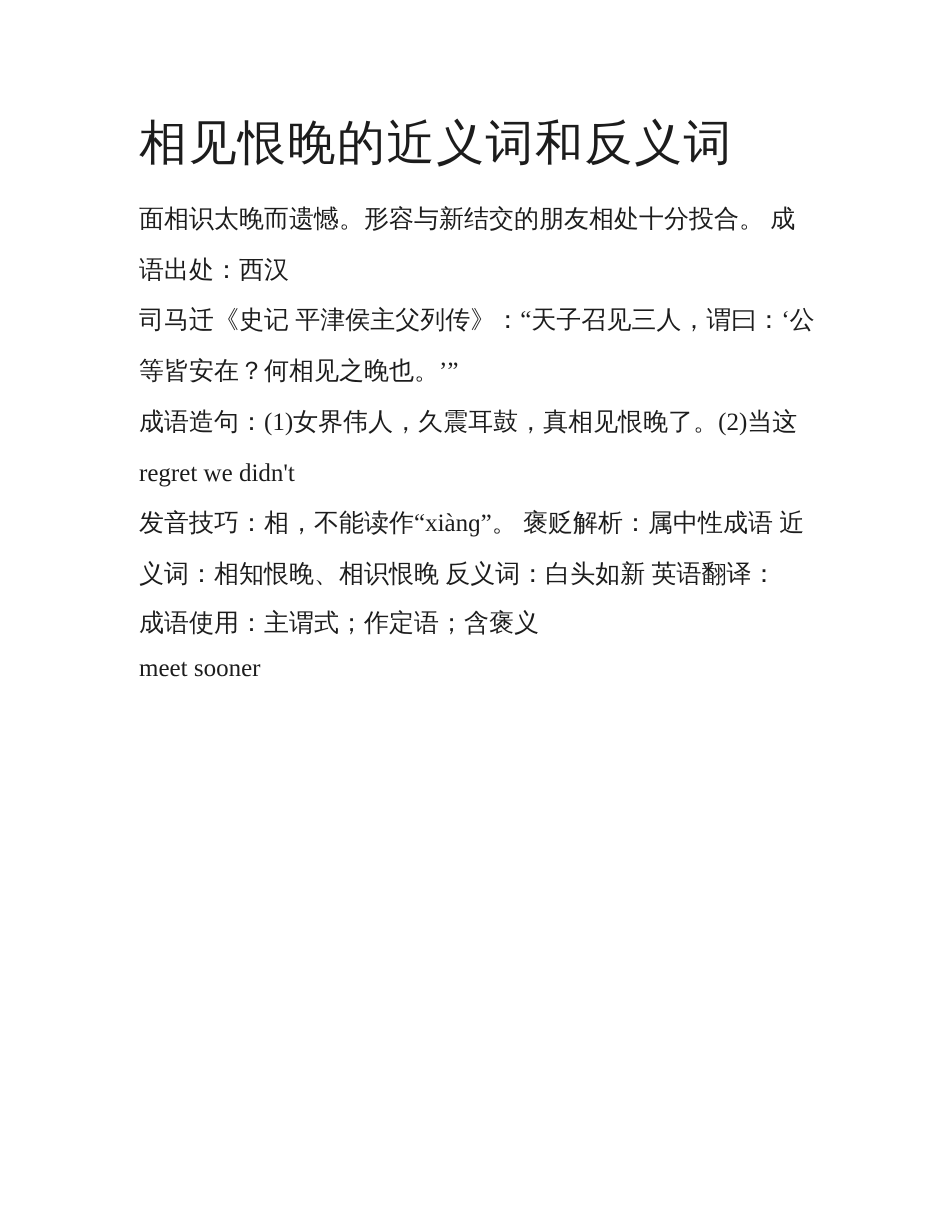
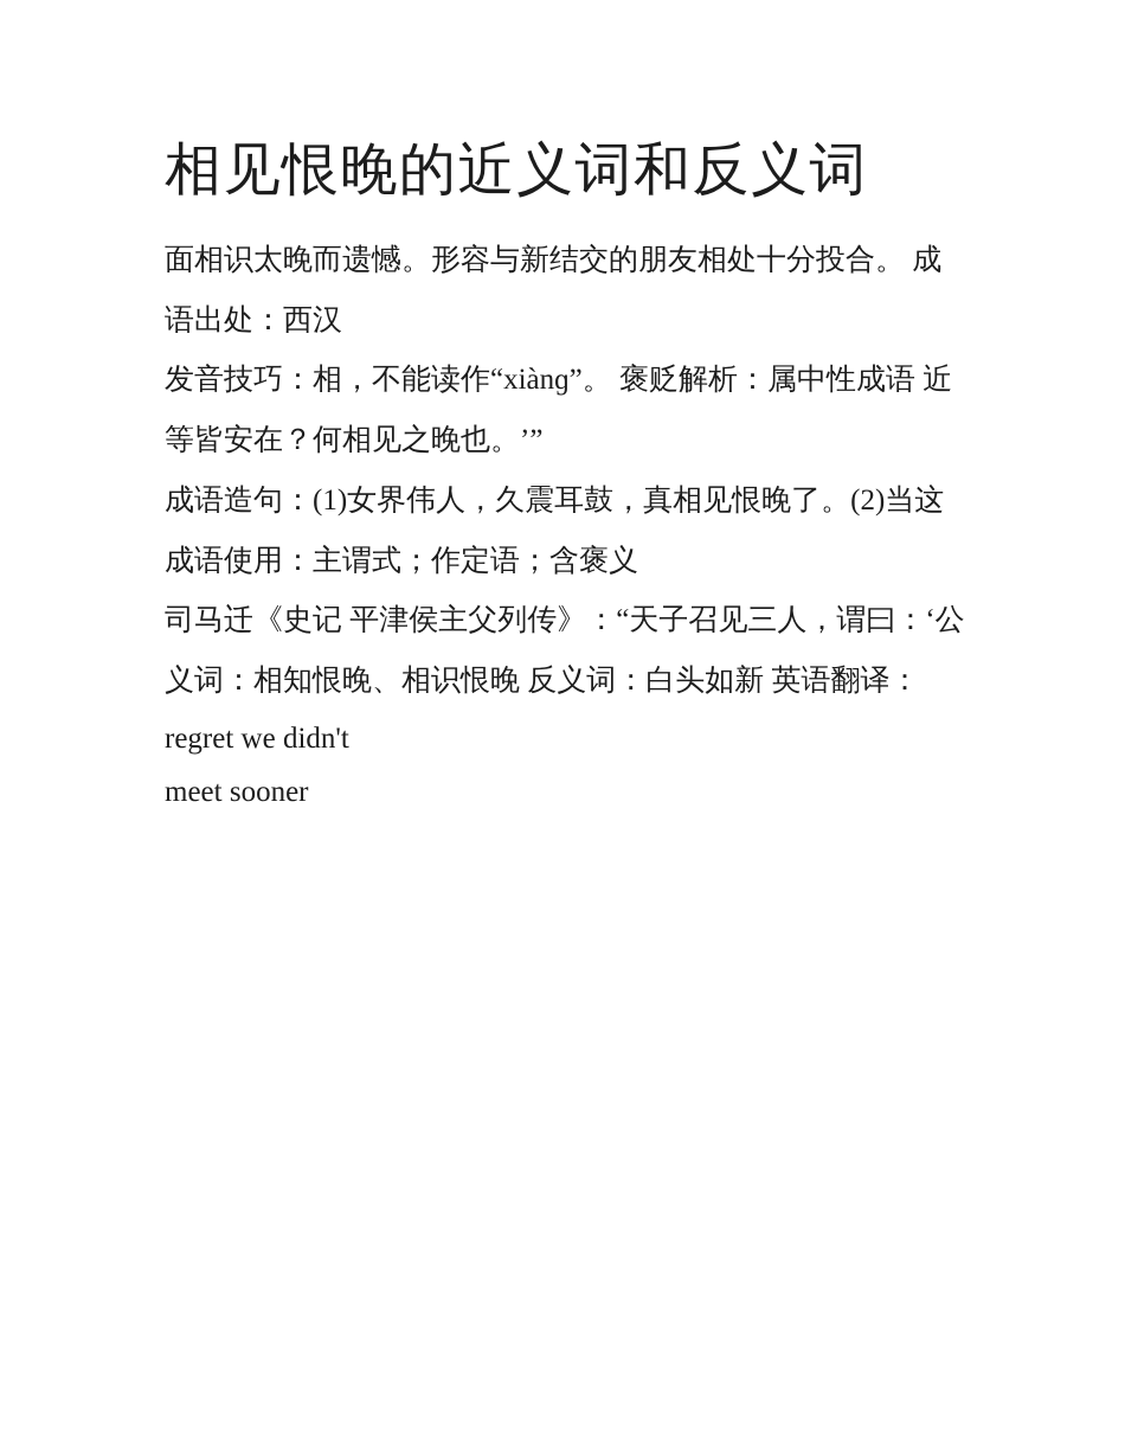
  相见恨晚的近义词和反义词
  面相识太晚而遗憾。形容与新结交的朋友相处十分投合。 成
  语出处：西汉
- 司马迁《史记 平津侯主父列传》：“天子召见三人，谓曰：‘公
+ 发音技巧：相，不能读作“xiànɡ”。 褒贬解析：属中性成语 近
  等皆安在？何相见之晚也。’”
  成语造句：(1)女界伟人，久震耳鼓，真相见恨晚了。(2)当这
- regret we didn't
+ 成语使用：主谓式；作定语；含褒义
- 发音技巧：相，不能读作“xiànɡ”。 褒贬解析：属中性成语 近
+ 司马迁《史记 平津侯主父列传》：“天子召见三人，谓曰：‘公
  义词：相知恨晚、相识恨晚 反义词：白头如新 英语翻译：
- 成语使用：主谓式；作定语；含褒义
+ regret we didn't
  meet sooner
